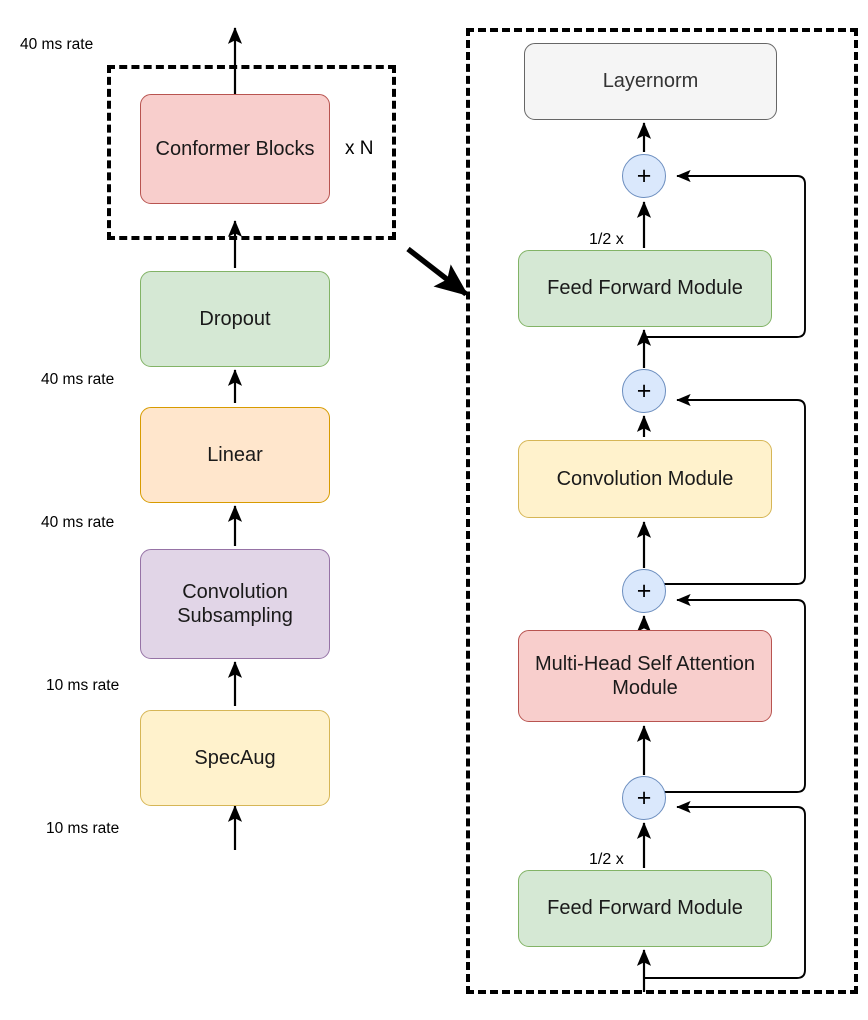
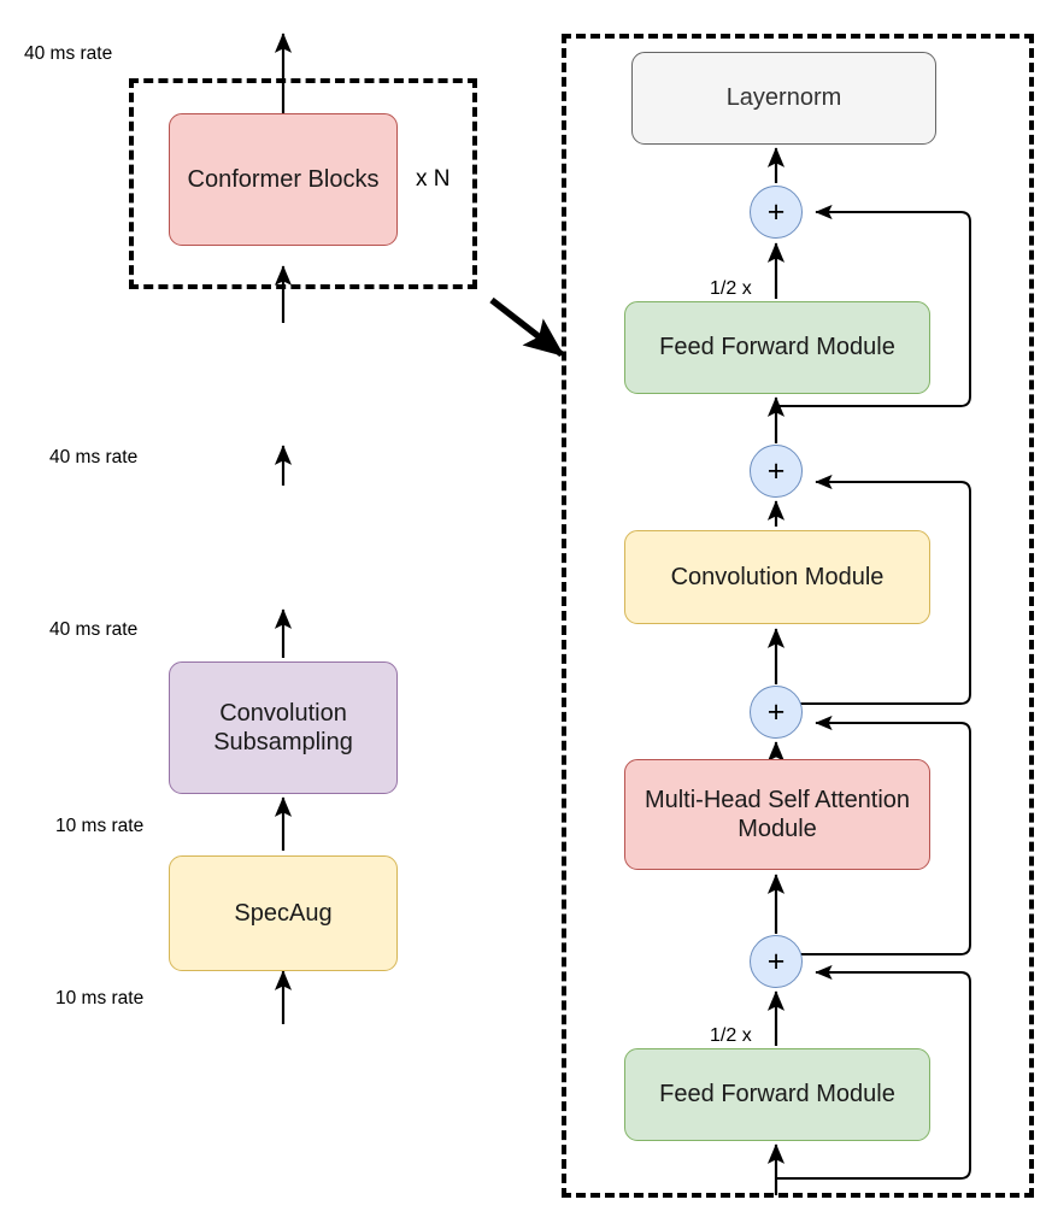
  Conformer Blocks
  x N
- Dropout
- Linear
  Convolution
  Subsampling
  SpecAug
  40 ms rate
  40 ms rate
  40 ms rate
  10 ms rate
  10 ms rate
  Layernorm
  +
  1/2 x
  Feed Forward Module
  +
  Convolution Module
  +
  Multi-Head Self Attention
  Module
  +
  1/2 x
  Feed Forward Module
